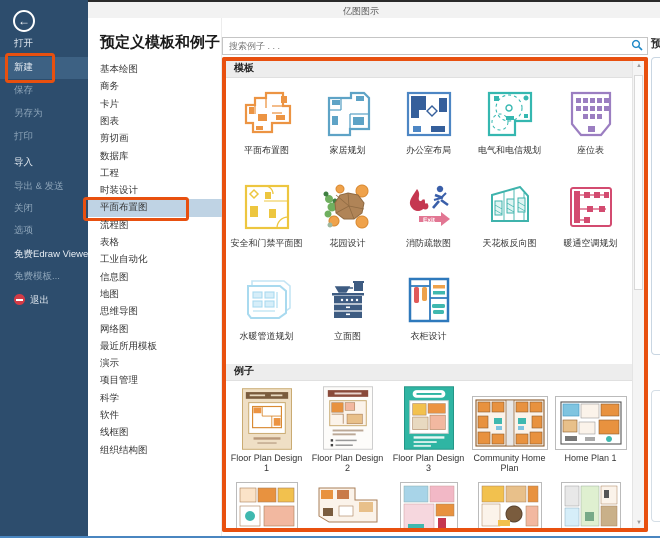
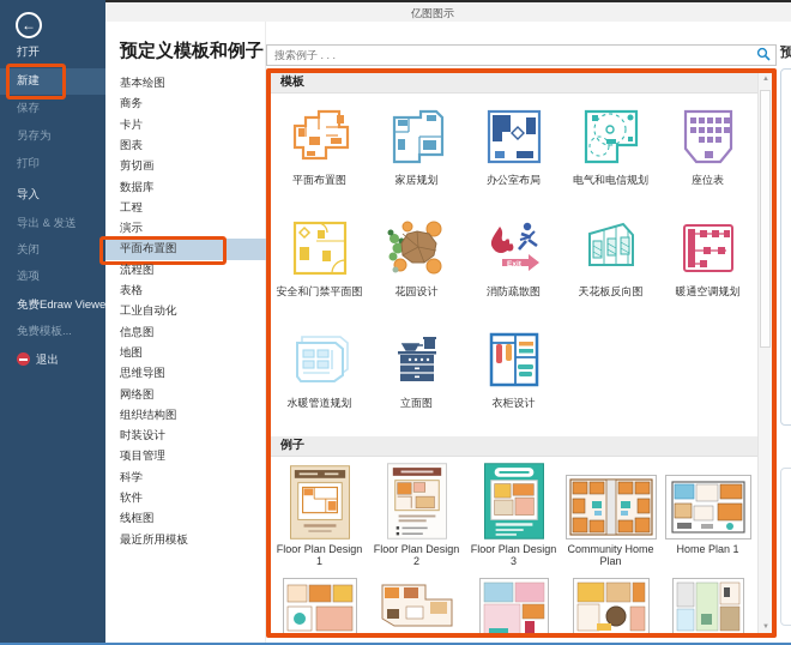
  亿图图示
  ←
  打开
  新建
  保存
  另存为
  打印
  导入
  导出 & 发送
  关闭
  选项
  免费Edraw Viewe
  免费模板...
  退出
  预定义模板和例子
  基本绘图
  商务
  卡片
  图表
  剪切画
  数据库
  工程
- 时装设计
+ 演示
  平面布置图
  流程图
  表格
  工业自动化
  信息图
  地图
  思维导图
  网络图
- 最近所用模板
+ 组织结构图
- 演示
+ 时装设计
  项目管理
  科学
  软件
  线框图
- 组织结构图
+ 最近所用模板
  搜索例子 . . .
  模板
  平面布置图
  家居规划
  办公室布局
  电气和电信规划
  座位表
  安全和门禁平面图
  花园设计
  消防疏散图
  天花板反向图
  暖通空调规划
  水暖管道规划
  立面图
  衣柜设计
  例子
  Floor Plan Design 1
  Floor Plan Design 2
  Floor Plan Design 3
  Community Home Plan
  Home Plan 1
  预
